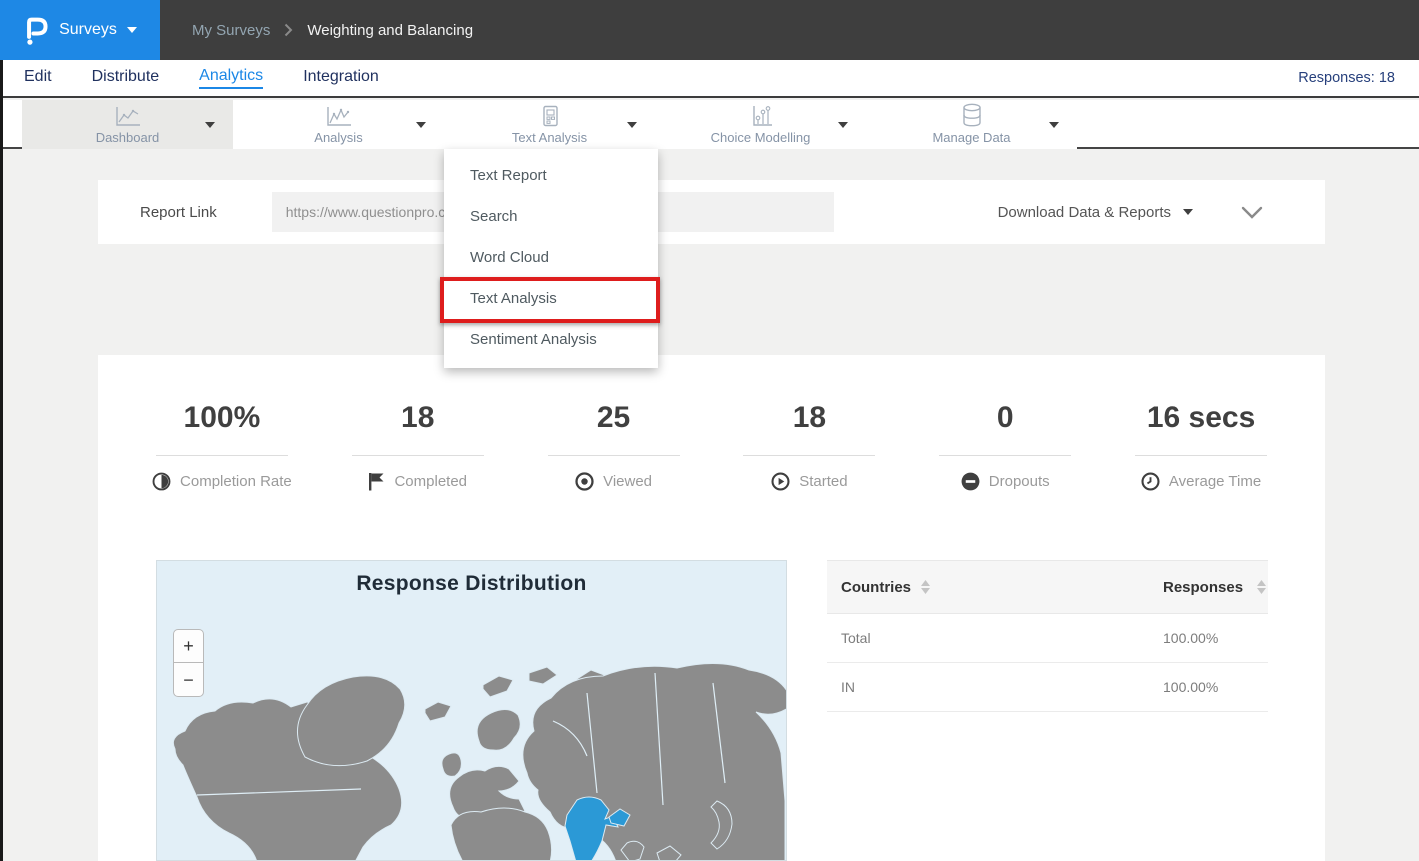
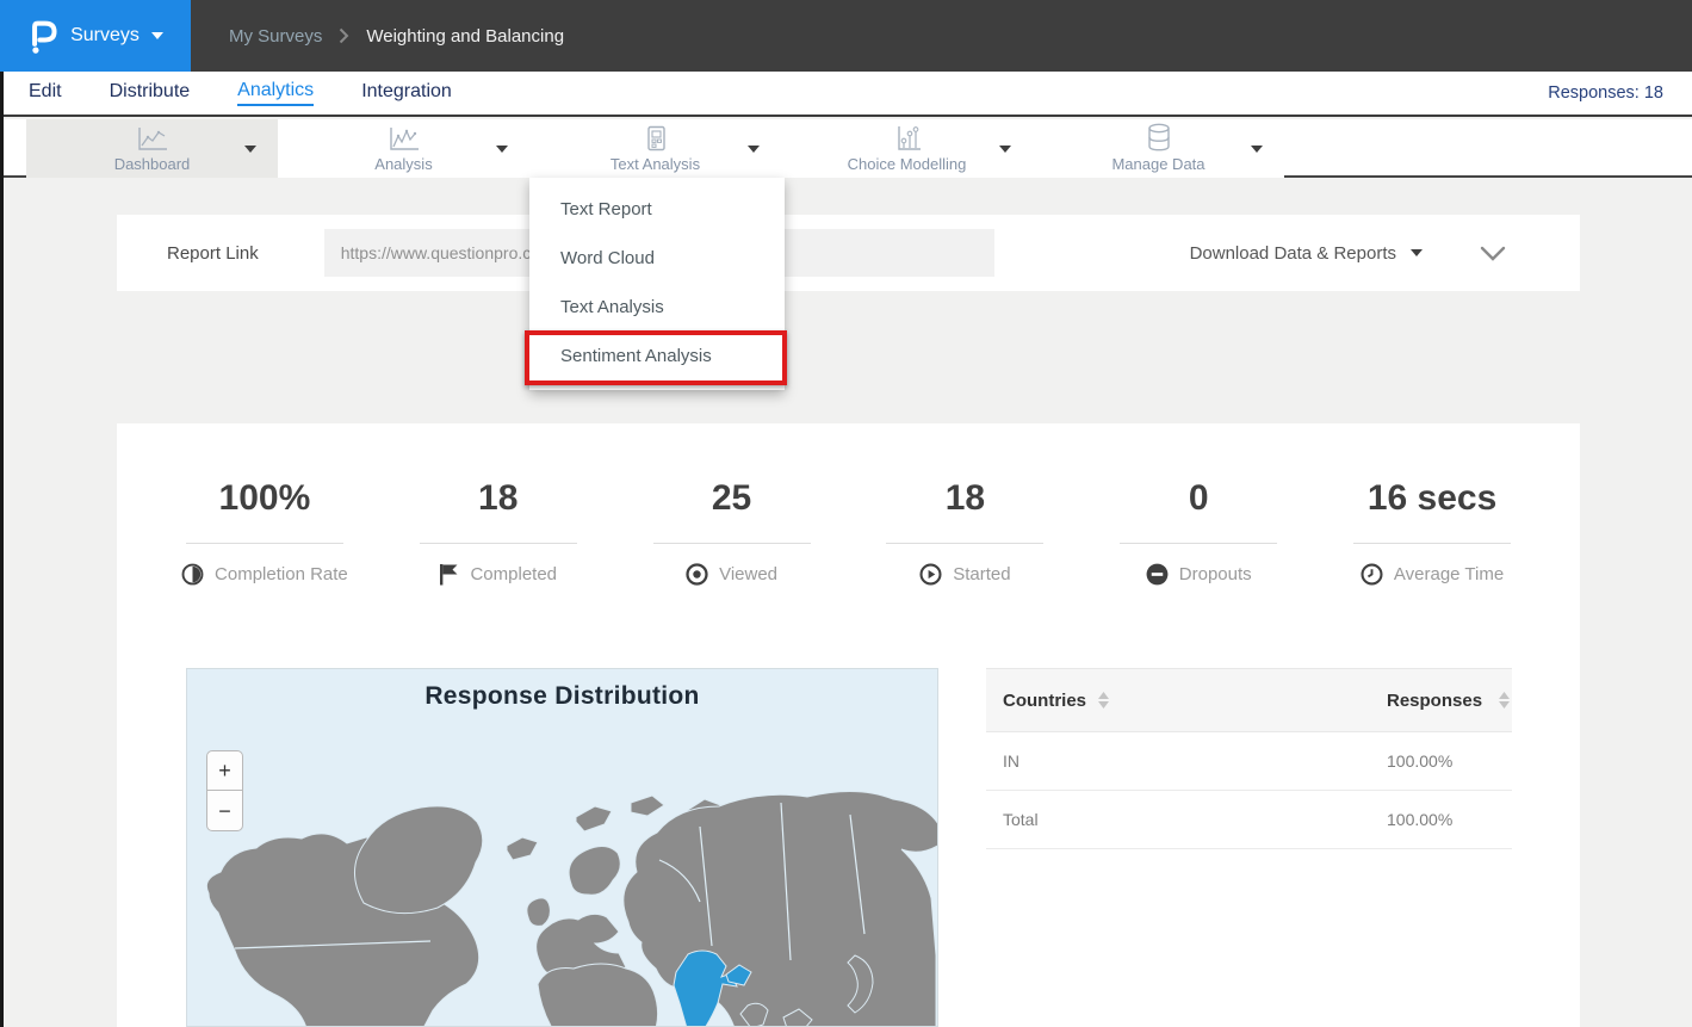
  Surveys
  My Surveys
  Weighting and Balancing
  Edit
  Distribute
  Analytics
  Integration
  Responses: 18
  Dashboard
  Analysis
  Text Analysis
  Choice Modelling
  Manage Data
  Report Link
  https://www.questionpro.c
  Download Data & Reports
  100%
  Completion Rate
  18
  Completed
  25
  Viewed
  18
  Started
  0
  Dropouts
  16 secs
  Average Time
  Response Distribution
  +
  −
  Countries
  Responses
- Total
+ IN
  100.00%
- IN
+ Total
  100.00%
  Text Report
- Search
  Word Cloud
  Text Analysis
  Sentiment Analysis
